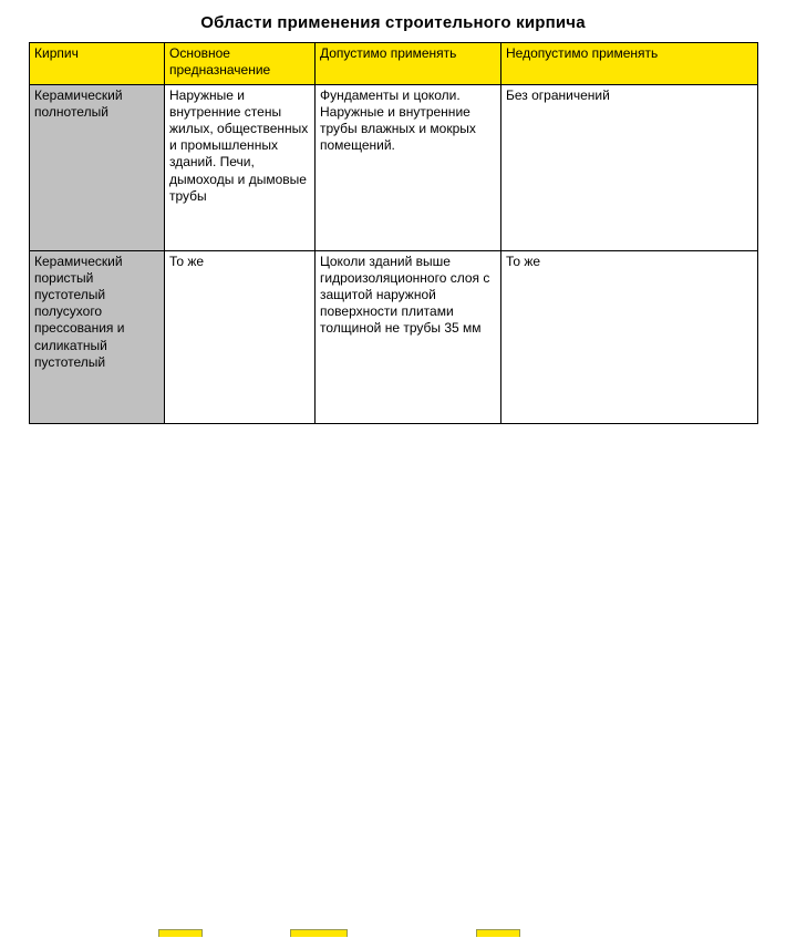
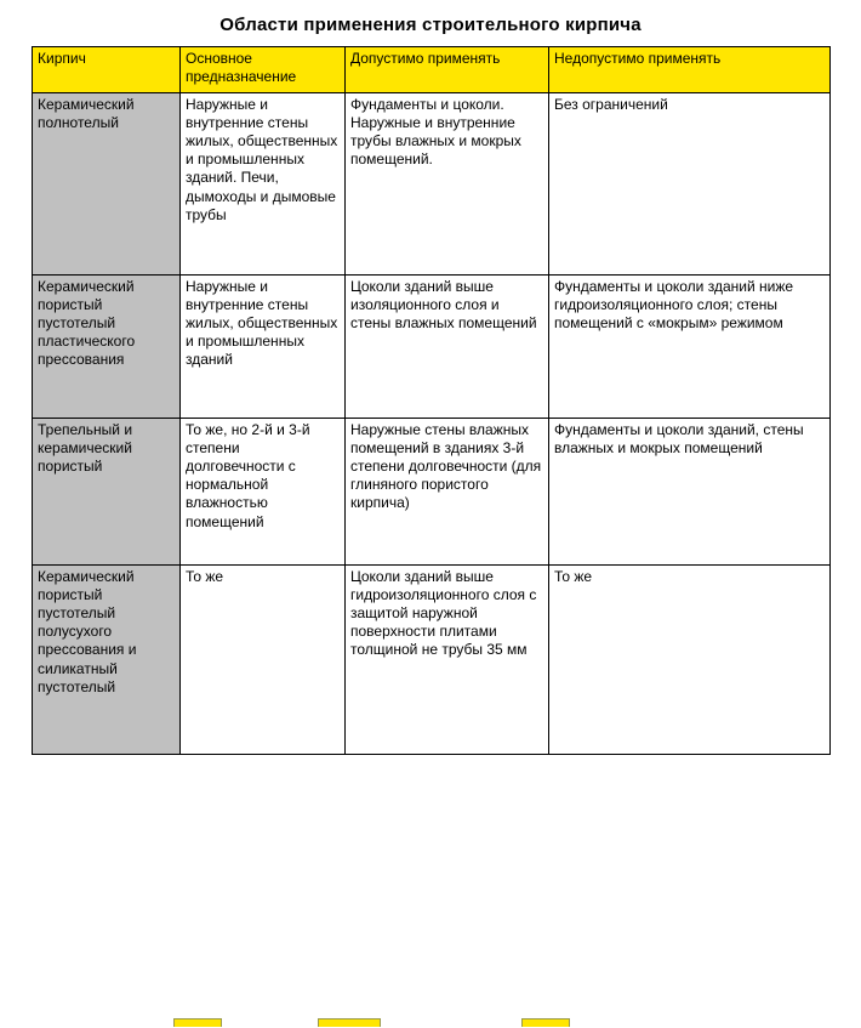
  Области применения строительного кирпича
  Кирпич	Основное предназначение	Допустимо применять	Недопустимо применять
  Керамический полнотелый	Наружные и внутренние стены жилых, общественных и промышленных зданий. Печи, дымоходы и дымовые трубы	Фундаменты и цоколи. Наружные и внутренние трубы влажных и мокрых помещений.	Без ограничений
+ Керамический пористый пустотелый пластического прессования	Наружные и внутренние стены жилых, общественных и промышленных зданий	Цоколи зданий выше изоляционного слоя и стены влажных помещений	Фундаменты и цоколи зданий ниже гидроизоляционного слоя; стены помещений с «мокрым» режимом
+ Трепельный и керамический пористый	То же, но 2-й и 3-й степени долговечности с нормальной влажностью помещений	Наружные стены влажных помещений в зданиях 3-й степени долговечности (для глиняного пористого кирпича)	Фундаменты и цоколи зданий, стены влажных и мокрых помещений
  Керамический пористый пустотелый полусухого прессования и силикатный пустотелый	То же	Цоколи зданий выше гидроизоляционного слоя с защитой наружной поверхности плитами толщиной не трубы 35 мм	То же
